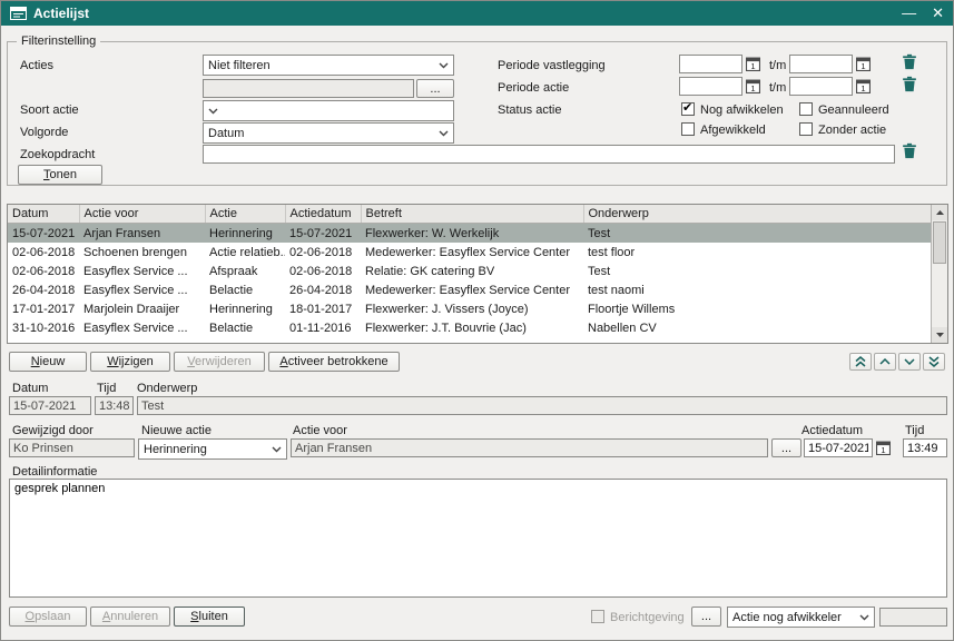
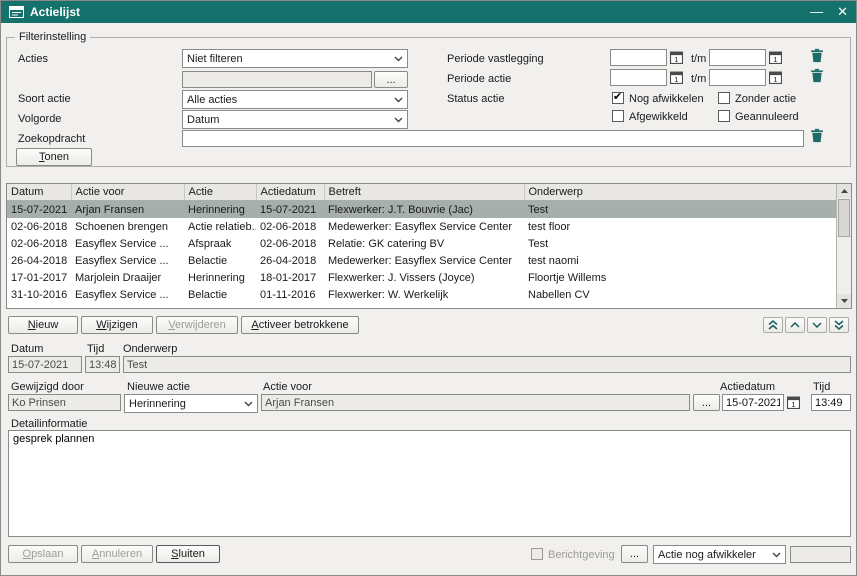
  Actielijst
  —
  ✕
  Filterinstelling
  Acties
  Niet filteren
  ...
  Soort actie
+ Alle acties
  Volgorde
  Datum
  Zoekopdracht
  Tonen
  Periode vastlegging
  1
  t/m
  1
  Periode actie
  1
  t/m
  1
  Status actie
  Nog afwikkelen
- Geannuleerd
+ Zonder actie
  Afgewikkeld
- Zonder actie
+ Geannuleerd
  Datum	Actie voor	Actie	Actiedatum	Betreft	Onderwerp
- 15-07-2021	Arjan Fransen	Herinnering	15-07-2021	Flexwerker: W. Werkelijk	Test
+ 15-07-2021	Arjan Fransen	Herinnering	15-07-2021	Flexwerker: J.T. Bouvrie (Jac)	Test
  02-06-2018	Schoenen brengen	Actie relatieb.	02-06-2018	Medewerker: Easyflex Service Center	test floor
  02-06-2018	Easyflex Service ...	Afspraak	02-06-2018	Relatie: GK catering BV	Test
  26-04-2018	Easyflex Service ...	Belactie	26-04-2018	Medewerker: Easyflex Service Center	test naomi
  17-01-2017	Marjolein Draaijer	Herinnering	18-01-2017	Flexwerker: J. Vissers (Joyce)	Floortje Willems
- 31-10-2016	Easyflex Service ...	Belactie	01-11-2016	Flexwerker: J.T. Bouvrie (Jac)	Nabellen CV
+ 31-10-2016	Easyflex Service ...	Belactie	01-11-2016	Flexwerker: W. Werkelijk	Nabellen CV
  Nieuw
  Wijzigen
  Verwijderen
  Activeer betrokkene
  Datum
  Tijd
  Onderwerp
  15-07-2021
  13:48
  Test
  Gewijzigd door
  Nieuwe actie
  Actie voor
  Actiedatum
  Tijd
  Ko Prinsen
  Herinnering
  Arjan Fransen
  ...
  15-07-2021
  1
  13:49
  Detailinformatie
  gesprek plannen
  Opslaan
  Annuleren
  Sluiten
  Berichtgeving
  ...
  Actie nog afwikkeler
